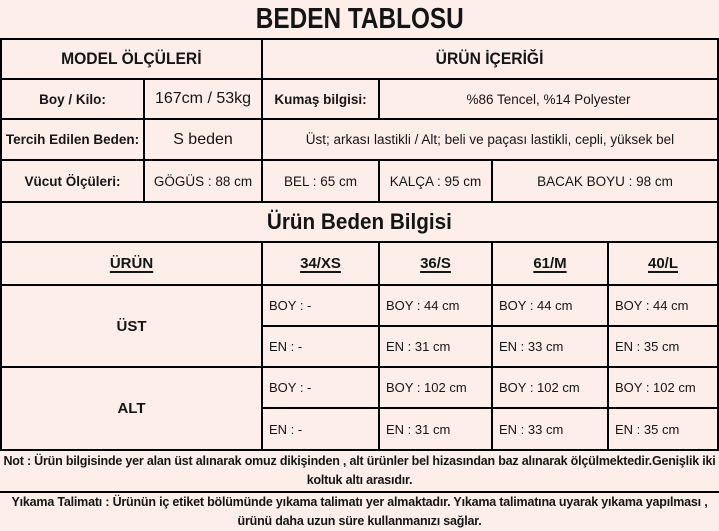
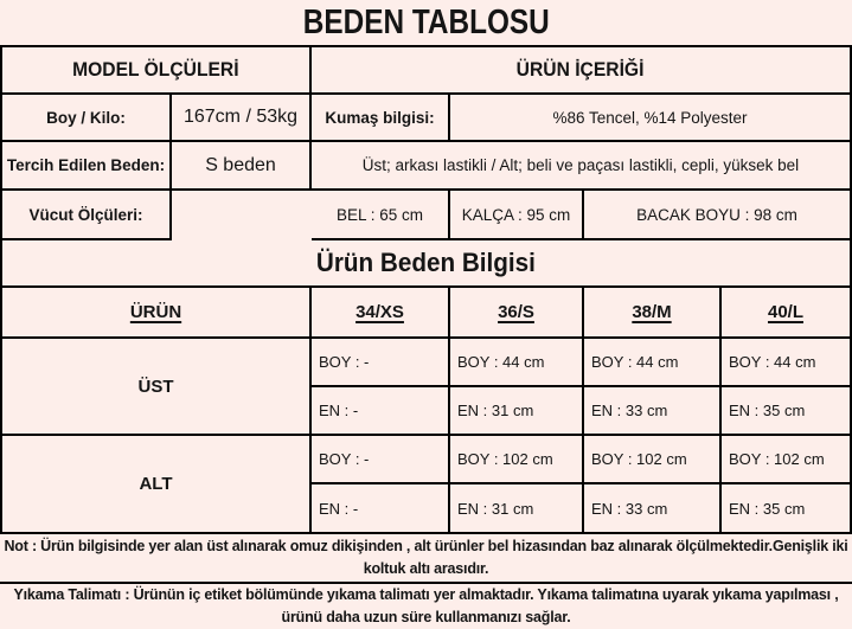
  BEDEN TABLOSU
  MODEL ÖLÇÜLERİ
  ÜRÜN İÇERİĞİ
  Boy / Kilo:
  167cm / 53kg
  Kumaş bilgisi:
  %86 Tencel, %14 Polyester
  Tercih Edilen Beden:
  S beden
  Üst; arkası lastikli / Alt; beli ve paçası lastikli, cepli, yüksek bel
  Vücut Ölçüleri:
- GÖGÜS : 88 cm
  BEL : 65 cm
  KALÇA : 95 cm
  BACAK BOYU : 98 cm
  Ürün Beden Bilgisi
  ÜRÜN
  34/XS
  36/S
- 61/M
+ 38/M
  40/L
  ÜST
  BOY : -
  BOY : 44 cm
  BOY : 44 cm
  BOY : 44 cm
  EN : -
  EN : 31 cm
  EN : 33 cm
  EN : 35 cm
  ALT
  BOY : -
  BOY : 102 cm
  BOY : 102 cm
  BOY : 102 cm
  EN : -
  EN : 31 cm
  EN : 33 cm
  EN : 35 cm
  Not : Ürün bilgisinde yer alan üst alınarak omuz dikişinden , alt ürünler bel hizasından baz alınarak ölçülmektedir.Genişlik iki koltuk altı arasıdır.
  Yıkama Talimatı : Ürünün iç etiket bölümünde yıkama talimatı yer almaktadır. Yıkama talimatına uyarak yıkama yapılması , ürünü daha uzun süre kullanmanızı sağlar.
